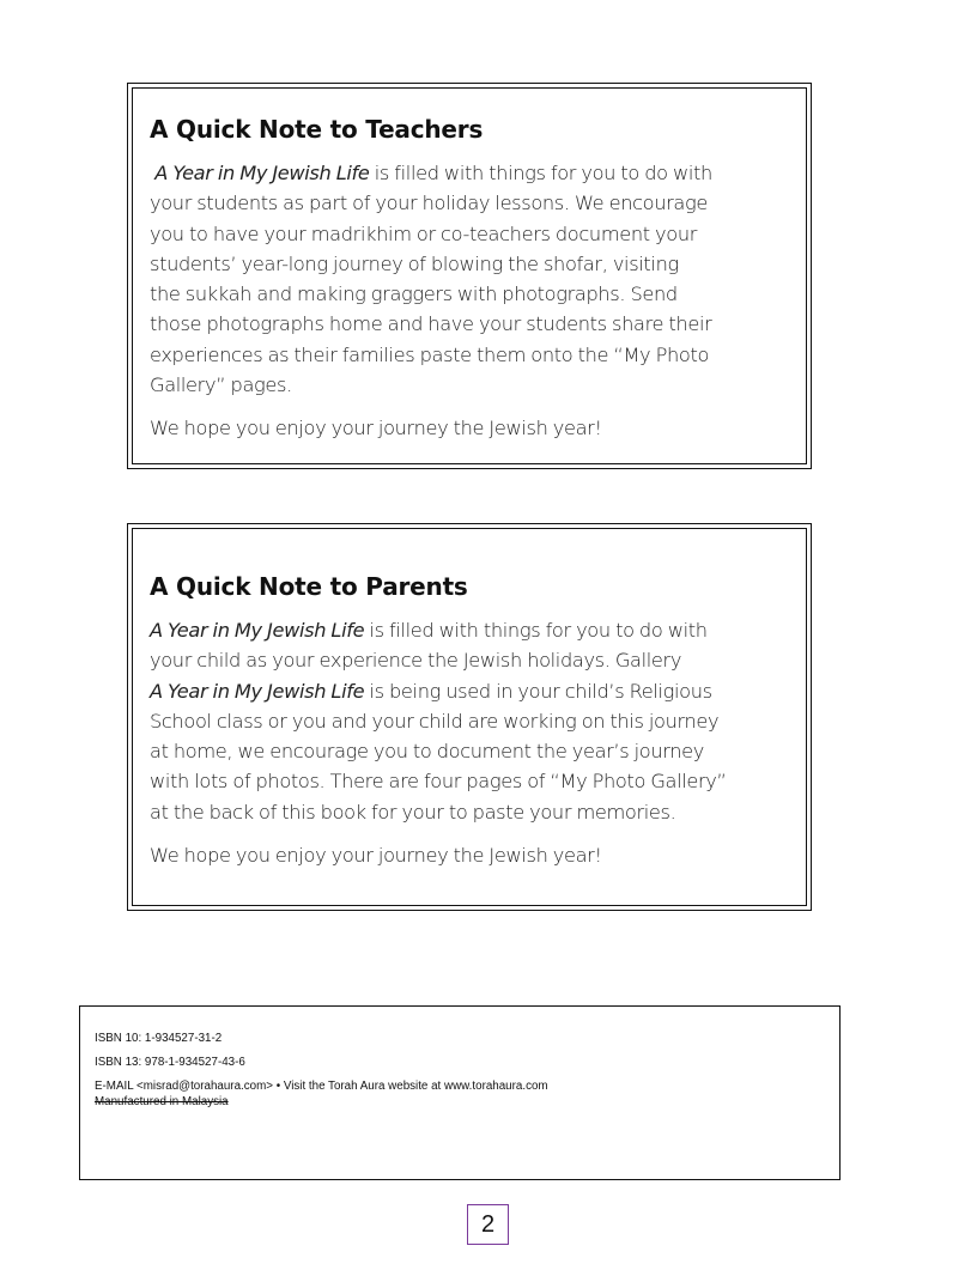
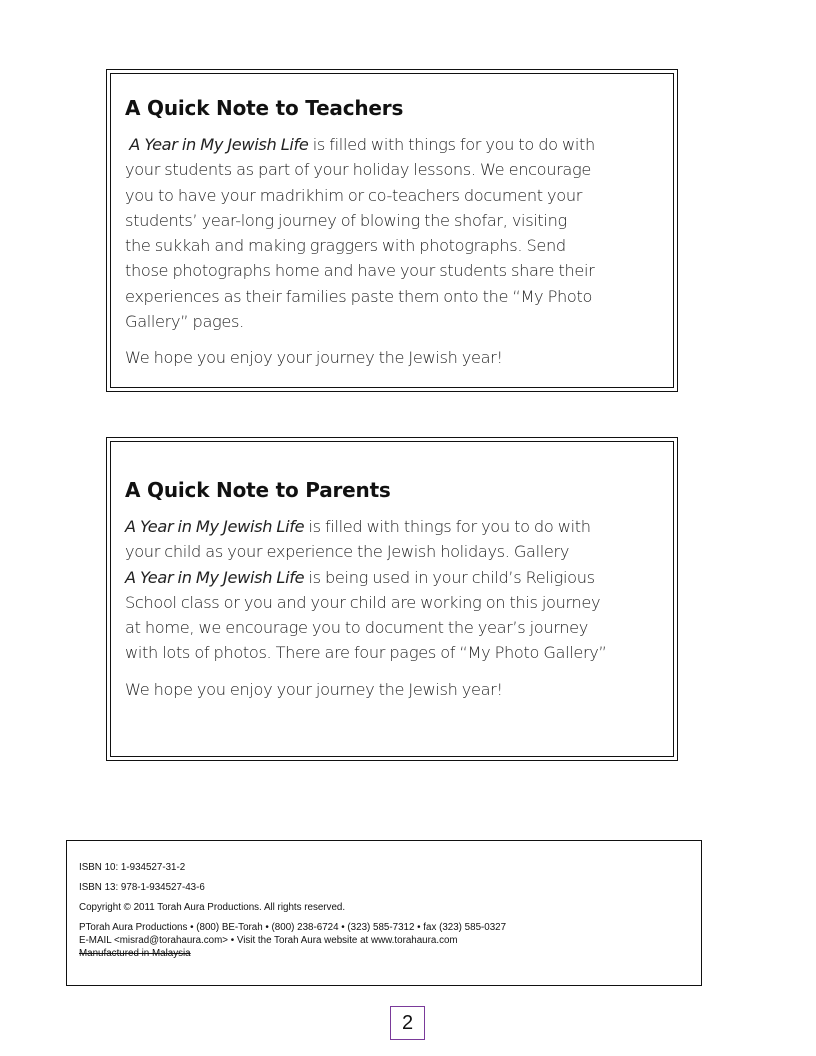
  A Quick Note to Teachers
  A Year in My Jewish Life is filled with things for you to do with
  your students as part of your holiday lessons. We encourage
  you to have your madrikhim or co-teachers document your
  students’ year-long journey of blowing the shofar, visiting
  the sukkah and making graggers with photographs. Send
  those photographs home and have your students share their
  experiences as their families paste them onto the “My Photo
  Gallery” pages.
  We hope you enjoy your journey the Jewish year!
  A Quick Note to Parents
  A Year in My Jewish Life is filled with things for you to do with
  your child as your experience the Jewish holidays. Gallery
  A Year in My Jewish Life is being used in your child’s Religious
  School class or you and your child are working on this journey
  at home, we encourage you to document the year’s journey
  with lots of photos. There are four pages of “My Photo Gallery”
- at the back of this book for your to paste your memories.
  We hope you enjoy your journey the Jewish year!
  ISBN 10: 1-934527-31-2
  ISBN 13: 978-1-934527-43-6
+ Copyright © 2011 Torah Aura Productions. All rights reserved.
+ PTorah Aura Productions • (800) BE-Torah • (800) 238-6724 • (323) 585-7312 • fax (323) 585-0327
  E-MAIL <misrad@torahaura.com> • Visit the Torah Aura website at www.torahaura.com
  Manufactured in Malaysia
  2
